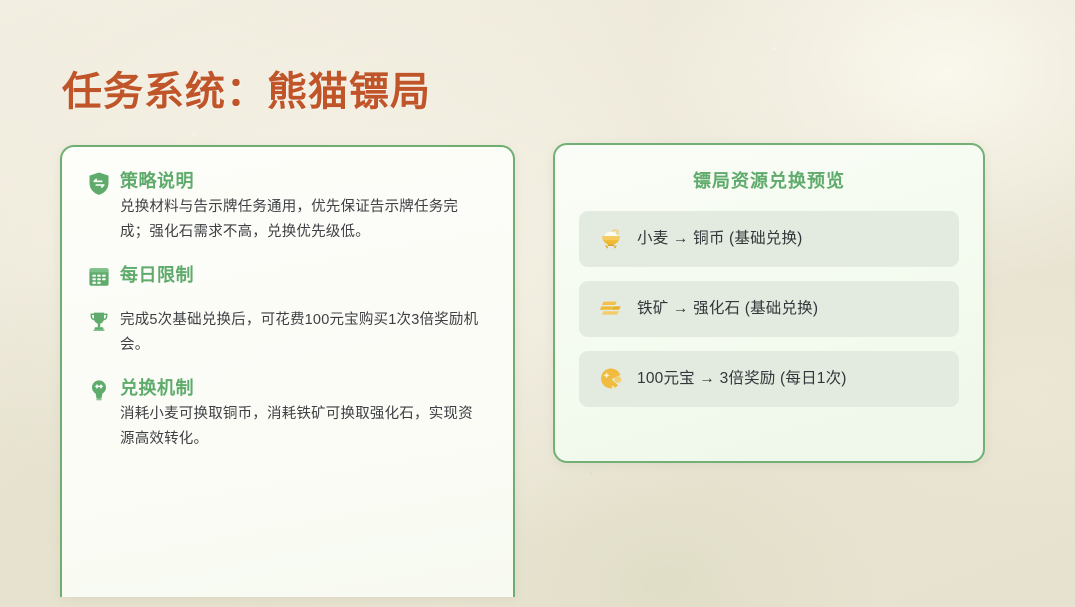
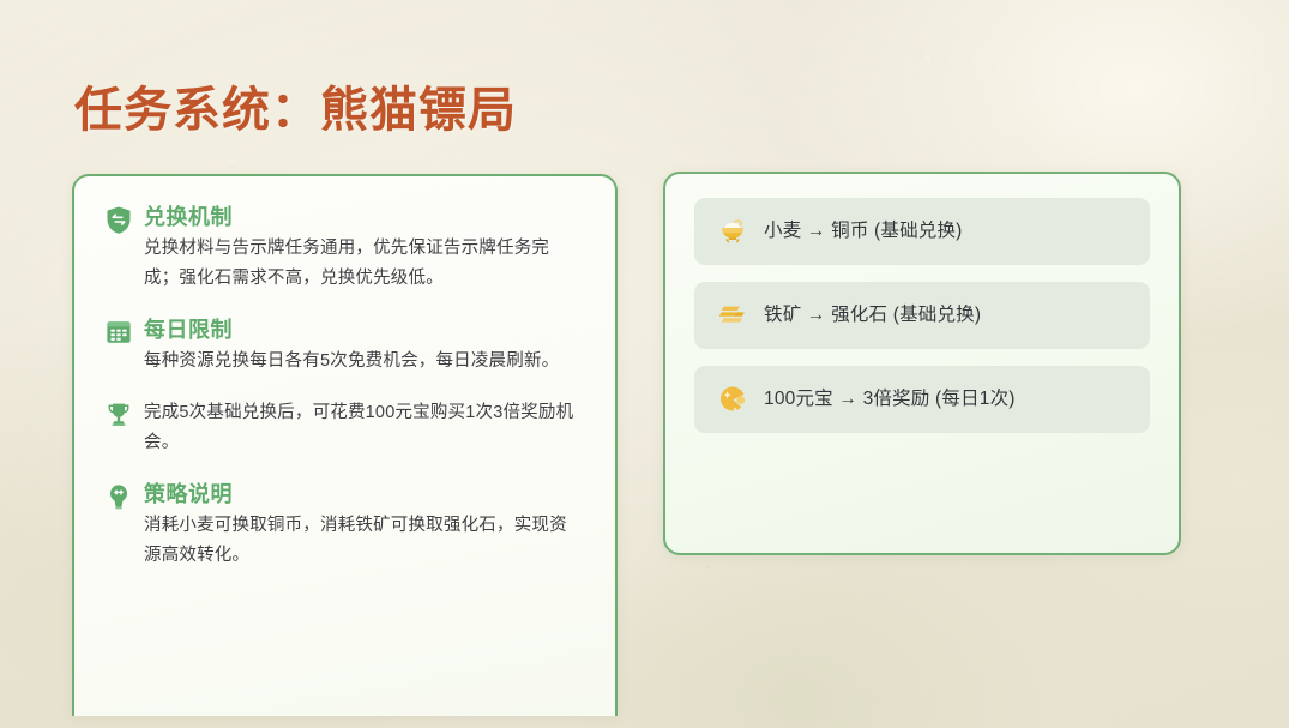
  任务系统：熊猫镖局
- 策略说明
+ 兑换机制
  兑换材料与告示牌任务通用，优先保证告示牌任务完成；强化石需求不高，兑换优先级低。
  每日限制
+ 每种资源兑换每日各有5次免费机会，每日凌晨刷新。
  完成5次基础兑换后，可花费100元宝购买1次3倍奖励机会。
- 兑换机制
+ 策略说明
  消耗小麦可换取铜币，消耗铁矿可换取强化石，实现资源高效转化。
- 镖局资源兑换预览
  小麦 → 铜币 (基础兑换)
  铁矿 → 强化石 (基础兑换)
  100元宝 → 3倍奖励 (每日1次)
